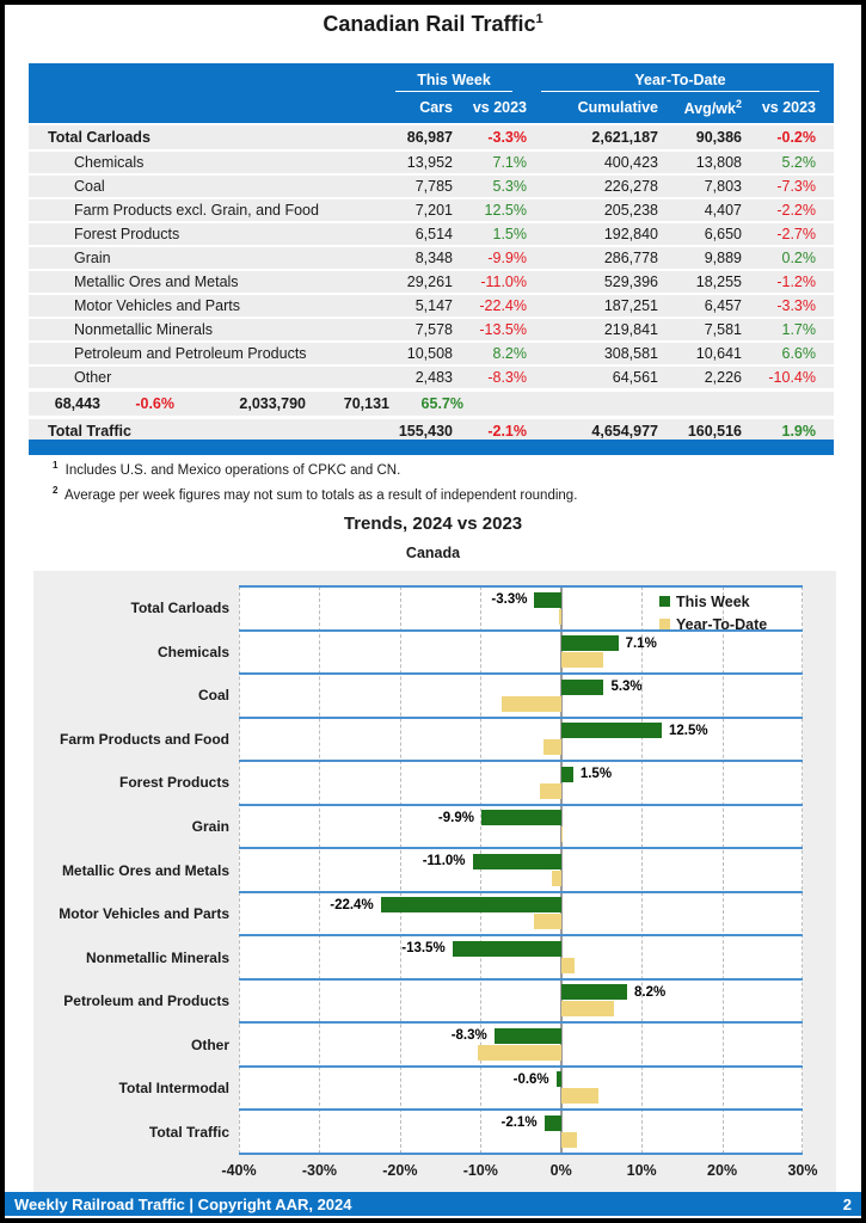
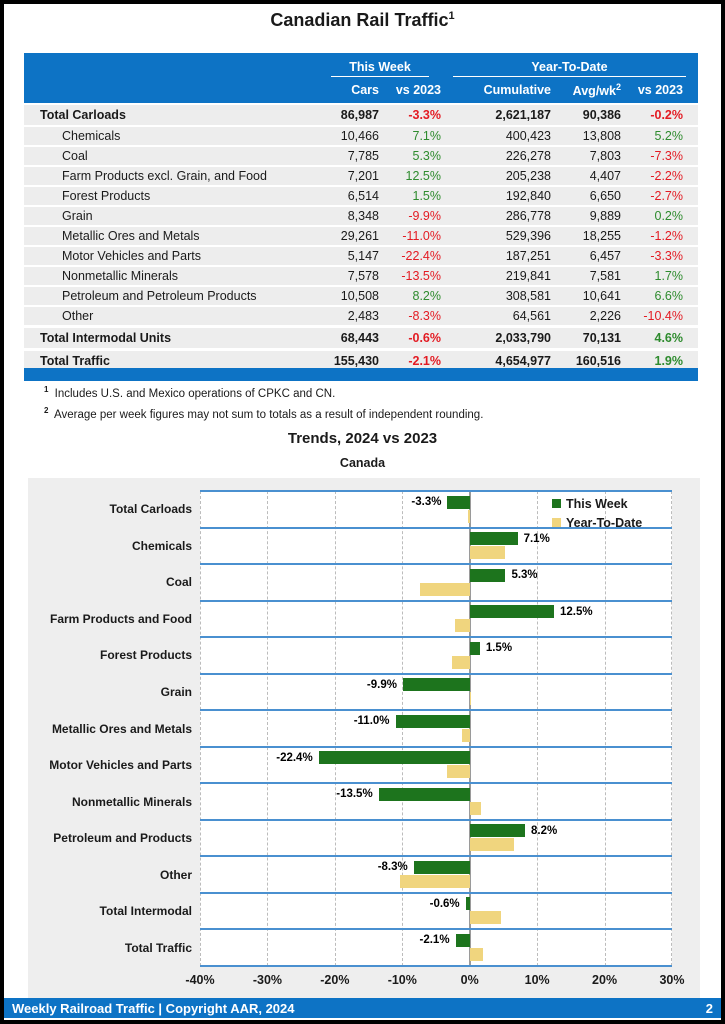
  Canadian Rail Traffic1
  This Week
  Year-To-Date
  Cars
  vs 2023
  Cumulative
  Avg/wk2
  vs 2023
  Total Carloads
  86,987
  -3.3%
  2,621,187
  90,386
  -0.2%
  Chemicals
- 13,952
+ 10,466
  7.1%
  400,423
  13,808
  5.2%
  Coal
  7,785
  5.3%
  226,278
  7,803
  -7.3%
  Farm Products excl. Grain, and Food
  7,201
  12.5%
  205,238
  4,407
  -2.2%
  Forest Products
  6,514
  1.5%
  192,840
  6,650
  -2.7%
  Grain
  8,348
  -9.9%
  286,778
  9,889
  0.2%
  Metallic Ores and Metals
  29,261
  -11.0%
  529,396
  18,255
  -1.2%
  Motor Vehicles and Parts
  5,147
  -22.4%
  187,251
  6,457
  -3.3%
  Nonmetallic Minerals
  7,578
  -13.5%
  219,841
  7,581
  1.7%
  Petroleum and Petroleum Products
  10,508
  8.2%
  308,581
  10,641
  6.6%
  Other
  2,483
  -8.3%
  64,561
  2,226
  -10.4%
+ Total Intermodal Units
  68,443
  -0.6%
  2,033,790
  70,131
- 65.7%
+ 4.6%
  Total Traffic
  155,430
  -2.1%
  4,654,977
  160,516
  1.9%
  1 Includes U.S. and Mexico operations of CPKC and CN.
  2 Average per week figures may not sum to totals as a result of independent rounding.
  Trends, 2024 vs 2023
  Canada
  This Week
  Year-To-Date
  -3.3%
  7.1%
  5.3%
  12.5%
  1.5%
  -9.9%
  -11.0%
  -22.4%
  -13.5%
  8.2%
  -8.3%
  -0.6%
  -2.1%
  Total Carloads
  Chemicals
  Coal
  Farm Products and Food
  Forest Products
  Grain
  Metallic Ores and Metals
  Motor Vehicles and Parts
  Nonmetallic Minerals
  Petroleum and Products
  Other
  Total Intermodal
  Total Traffic
  -40%
  -30%
  -20%
  -10%
  0%
  10%
  20%
  30%
  Weekly Railroad Traffic | Copyright AAR, 2024
  2
